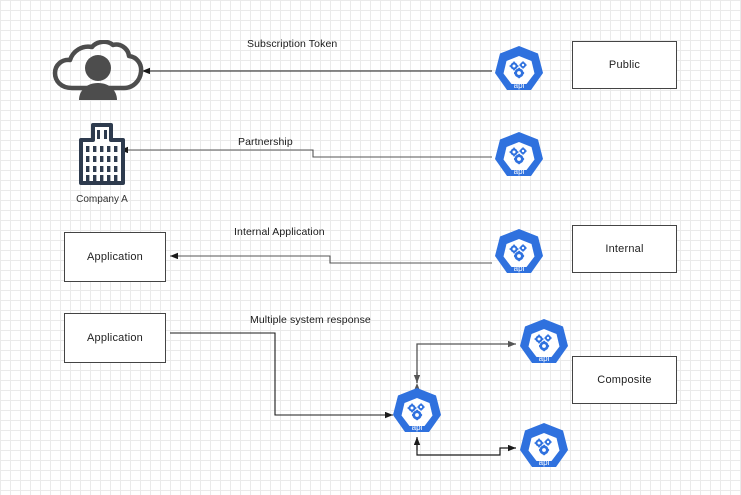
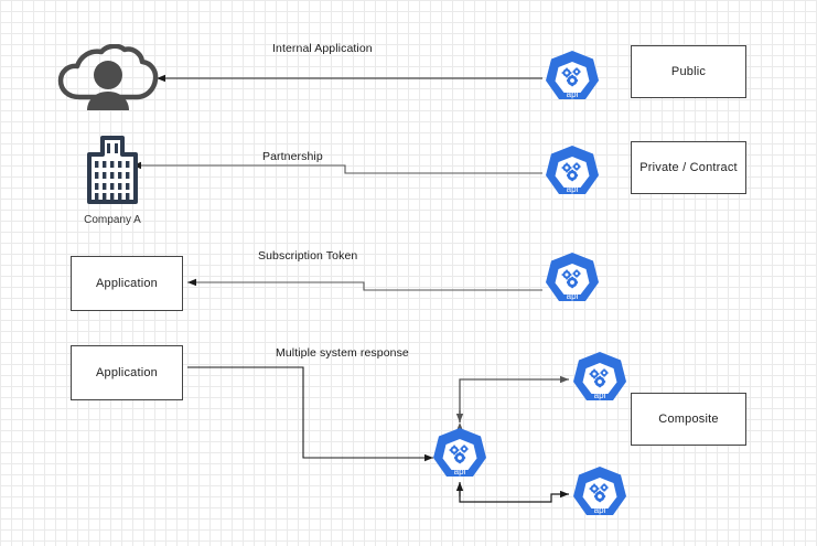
  Public
  api
- Subscription Token
+ Internal Application
  Company A
+ Private / Contract
  api
  Partnership
  Application
- Internal
  api
- Internal Application
+ Subscription Token
  Application
  Composite
  Multiple system response
  api
  api
  api
